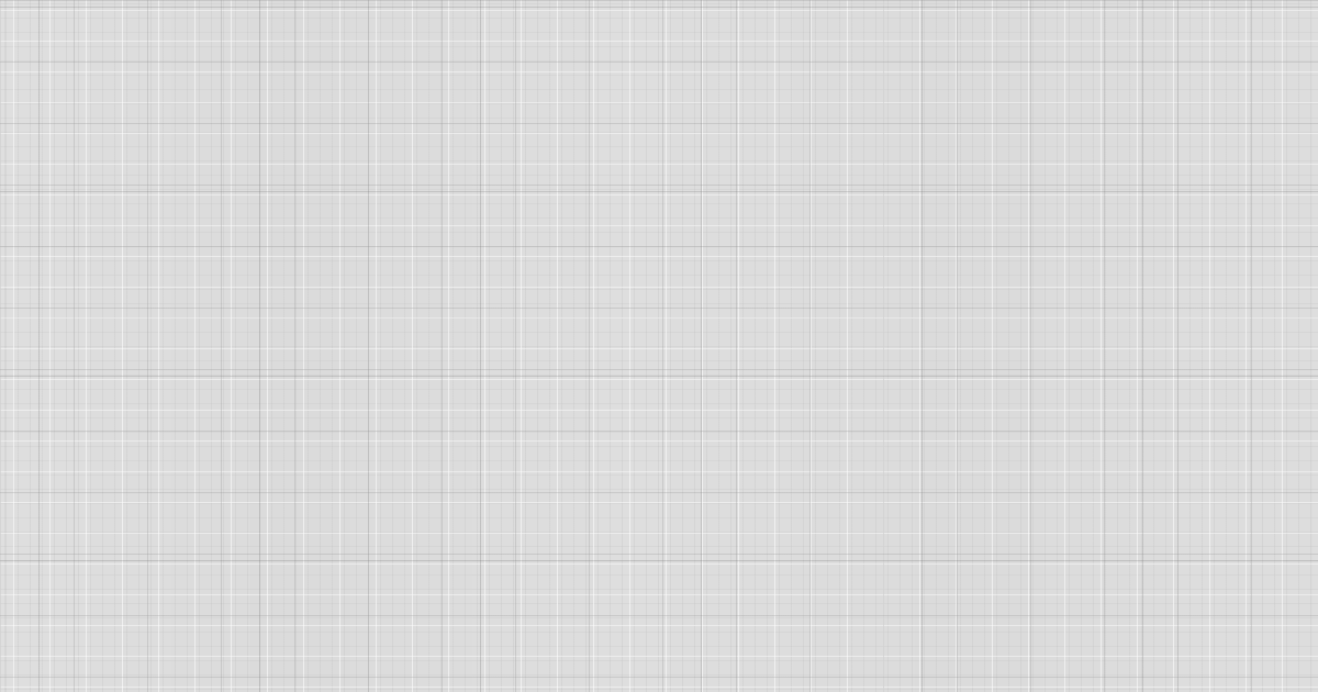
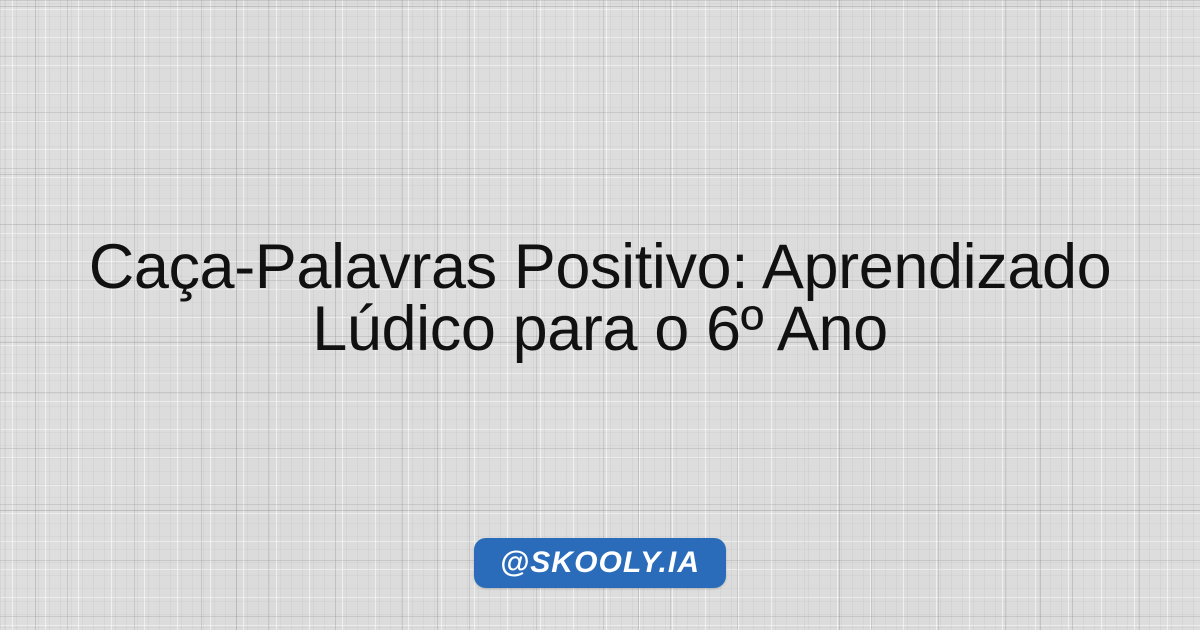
+ Caça-Palavras Positivo: Aprendizado Lúdico para o 6º Ano
+ @SKOOLY.IA
